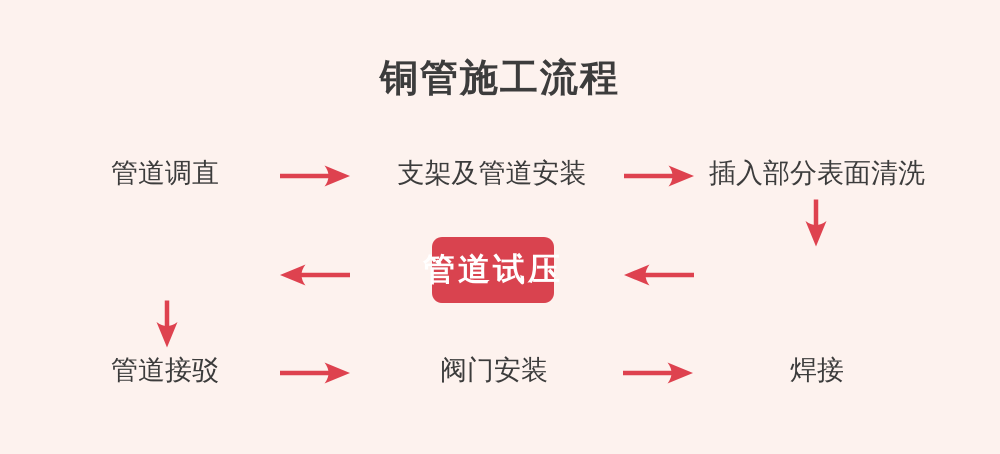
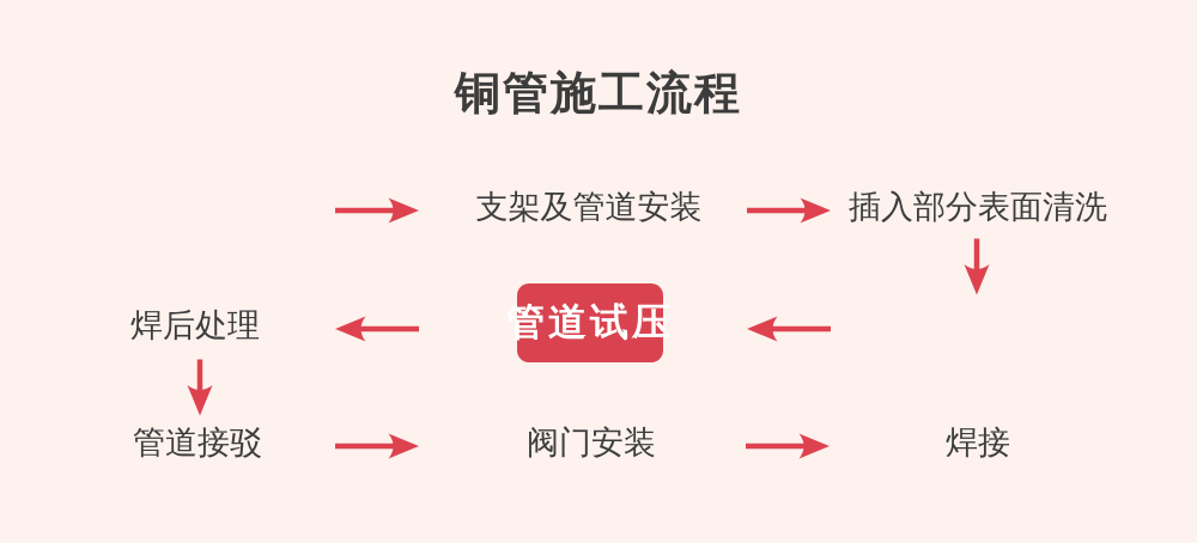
  铜管施工流程
- 管道调直
  支架及管道安装
  插入部分表面清洗
  管道试压
+ 焊后处理
  管道接驳
  阀门安装
  焊接
